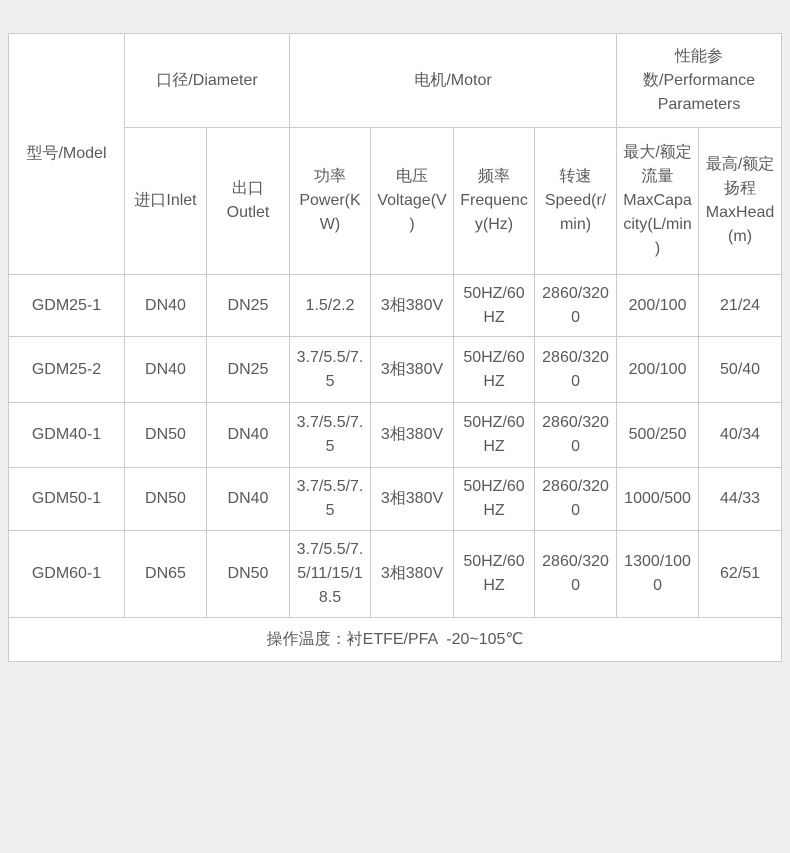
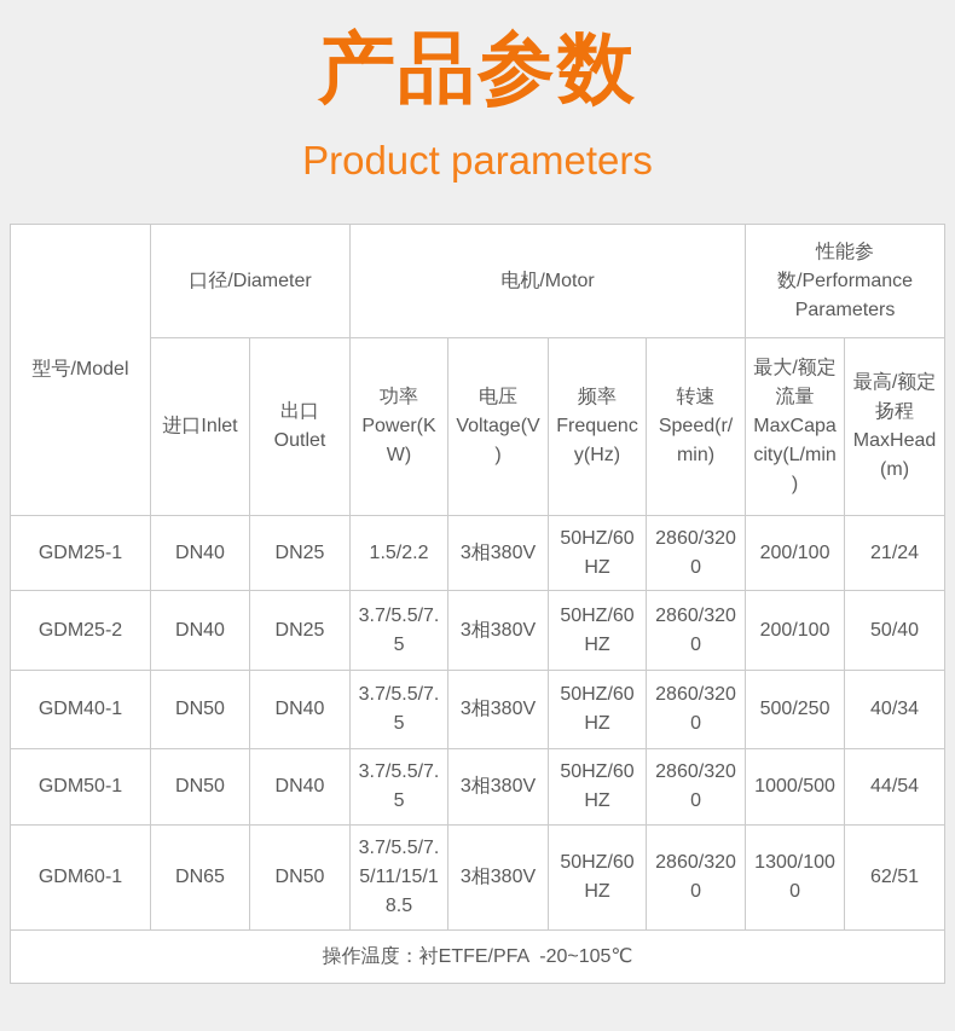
+ 产品参数
+ Product parameters
  型号/Model	口径/Diameter	电机/Motor	性能参数/Performance Parameters
  进口Inlet	出口Outlet	功率 Power(KW)	电压 Voltage(V)	频率 Frequency(Hz)	转速 Speed(r/min)	最大/额定流量MaxCapacity(L/min)	最高/额定扬程MaxHead(m)
  GDM25-1	DN40	DN25	1.5/2.2	3相380V	50HZ/60HZ	2860/3200	200/100	21/24
  GDM25-2	DN40	DN25	3.7/5.5/7.5	3相380V	50HZ/60HZ	2860/3200	200/100	50/40
  GDM40-1	DN50	DN40	3.7/5.5/7.5	3相380V	50HZ/60HZ	2860/3200	500/250	40/34
- GDM50-1	DN50	DN40	3.7/5.5/7.5	3相380V	50HZ/60HZ	2860/3200	1000/500	44/33
+ GDM50-1	DN50	DN40	3.7/5.5/7.5	3相380V	50HZ/60HZ	2860/3200	1000/500	44/54
  GDM60-1	DN65	DN50	3.7/5.5/7.5/11/15/18.5	3相380V	50HZ/60HZ	2860/3200	1300/1000	62/51
  操作温度：衬ETFE/PFA -20~105℃
